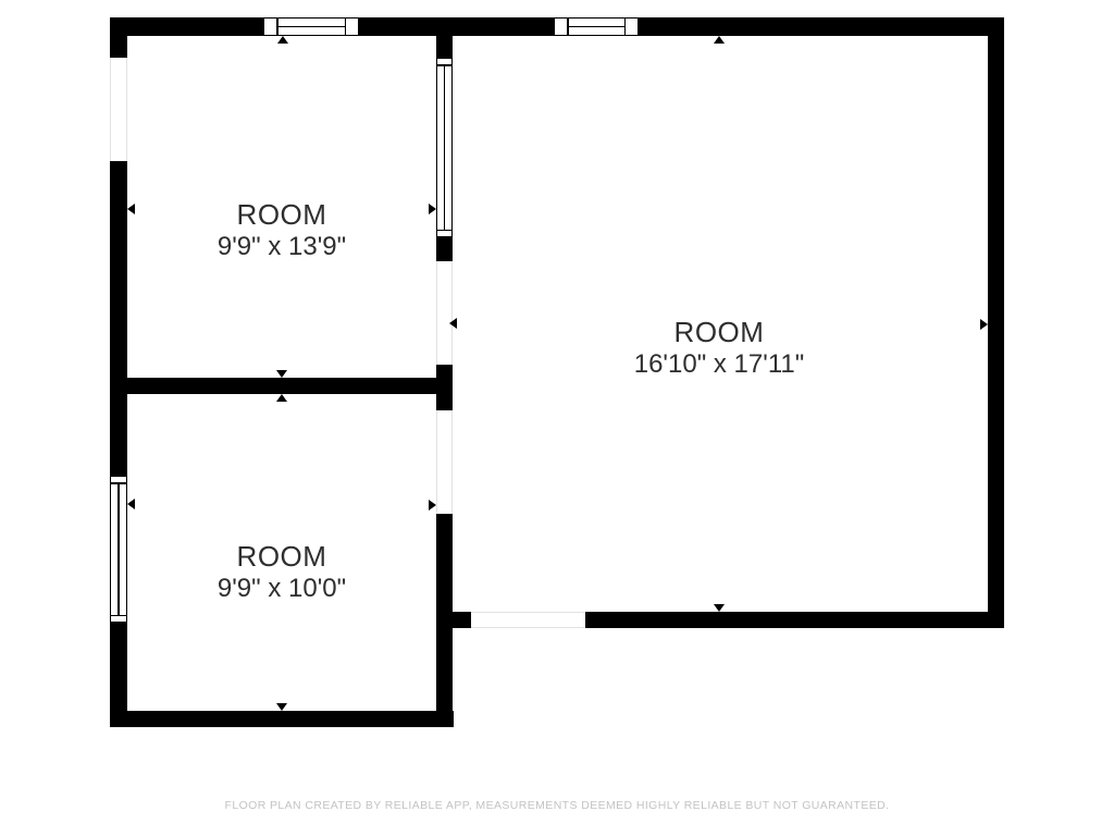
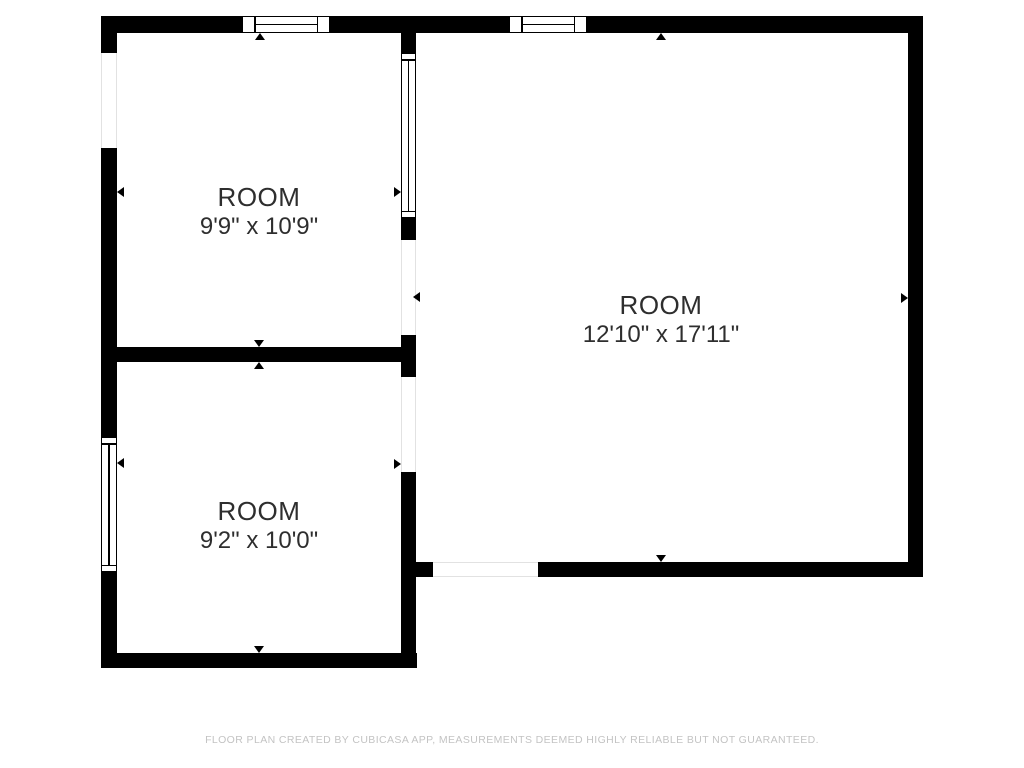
  ROOM
- 9'9" x 13'9"
+ 9'9" x 10'9"
  ROOM
- 9'9" x 10'0"
+ 9'2" x 10'0"
  ROOM
- 16'10" x 17'11"
+ 12'10" x 17'11"
- FLOOR PLAN CREATED BY RELIABLE APP, MEASUREMENTS DEEMED HIGHLY RELIABLE BUT NOT GUARANTEED.
+ FLOOR PLAN CREATED BY CUBICASA APP, MEASUREMENTS DEEMED HIGHLY RELIABLE BUT NOT GUARANTEED.
